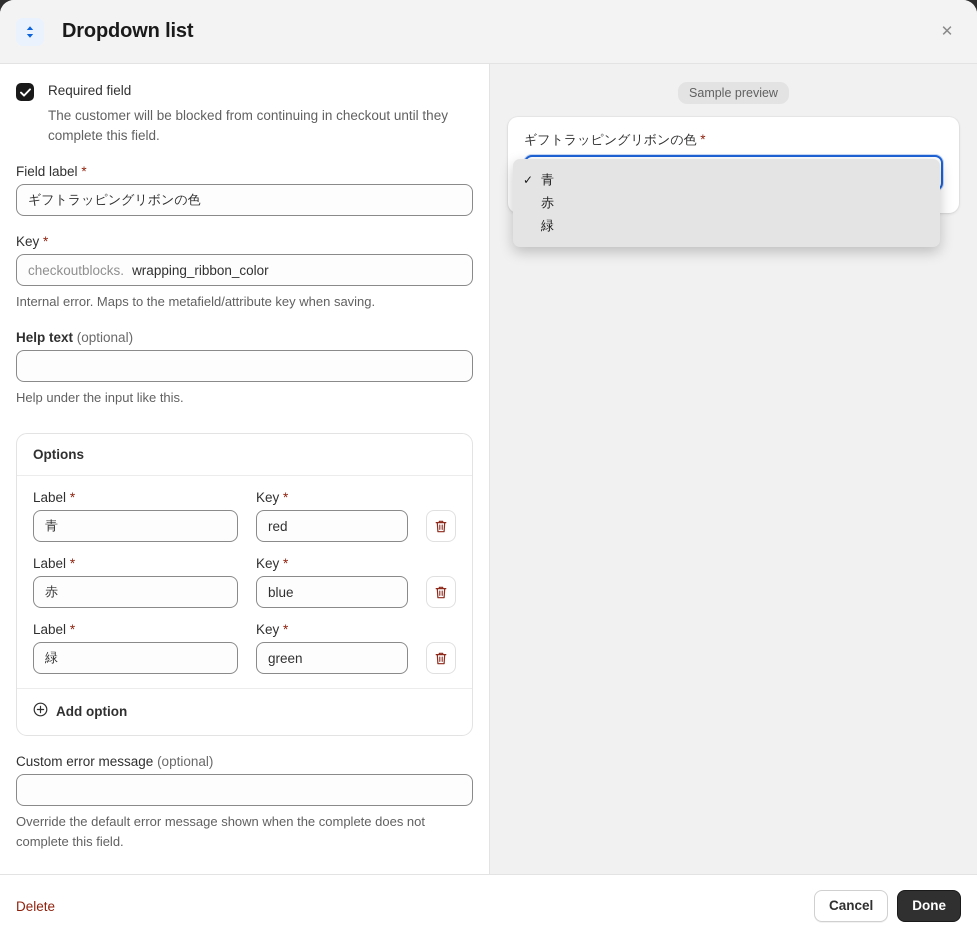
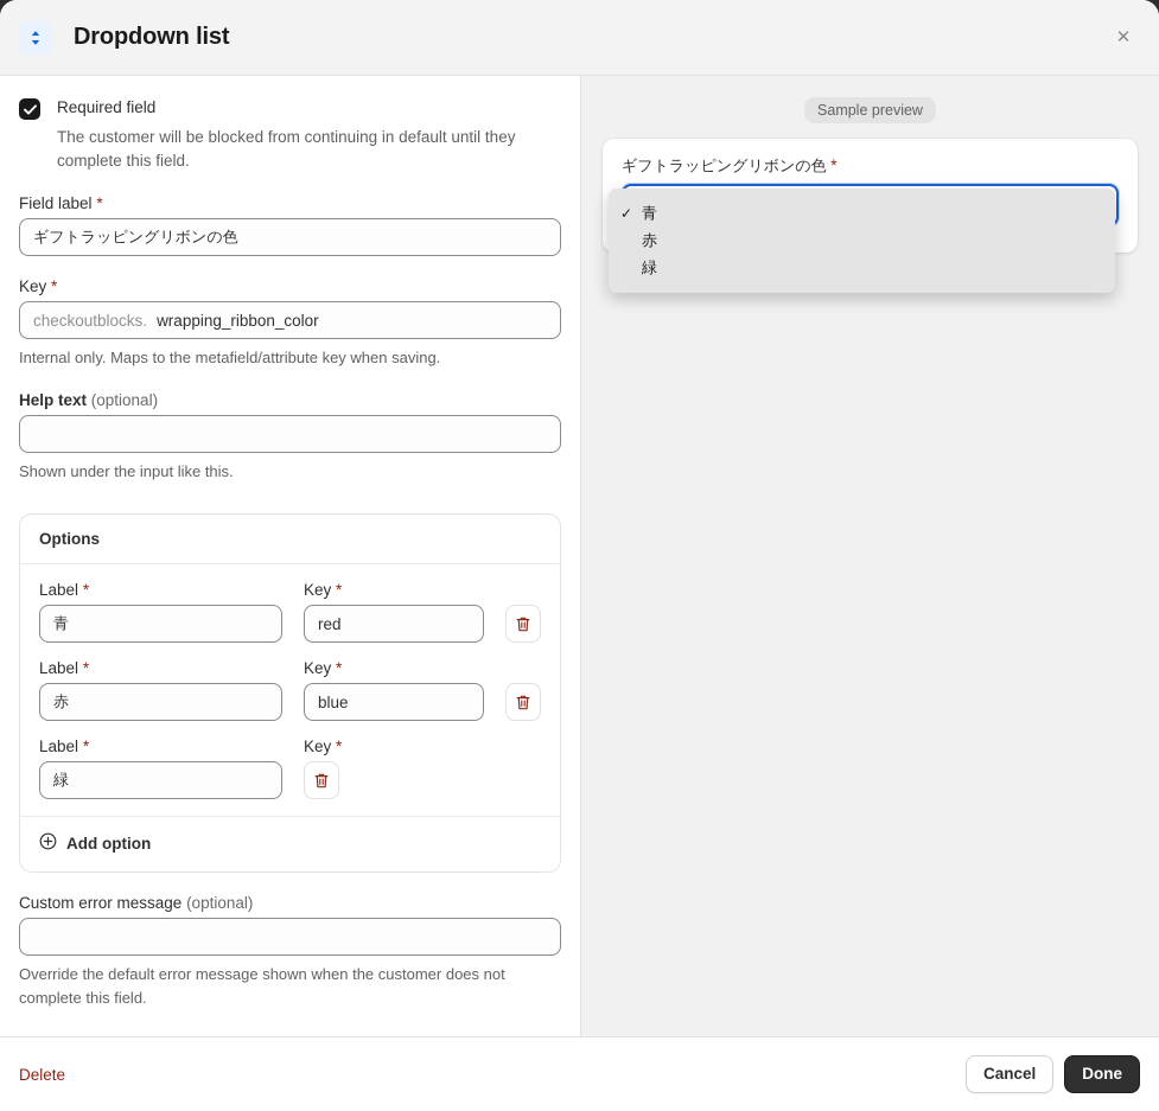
  Dropdown list
  ✕
  Required field
- The customer will be blocked from continuing in checkout until they complete this field.
+ The customer will be blocked from continuing in default until they complete this field.
  Field label *
  ギフトラッピングリボンの色
  Key *
  checkoutblocks.
  wrapping_ribbon_color
- Internal error. Maps to the metafield/attribute key when saving.
+ Internal only. Maps to the metafield/attribute key when saving.
  Help text (optional)
- Help under the input like this.
+ Shown under the input like this.
  Options
  Label *
  Key *
  青
  red
  Label *
  Key *
  赤
  blue
  Label *
  Key *
  緑
- green
  Add option
  Custom error message (optional)
- Override the default error message shown when the complete does not complete this field.
+ Override the default error message shown when the customer does not complete this field.
  Sample preview
  ギフトラッピングリボンの色 *
  ✓
  青
  赤
  緑
  Delete
  Cancel
  Done
